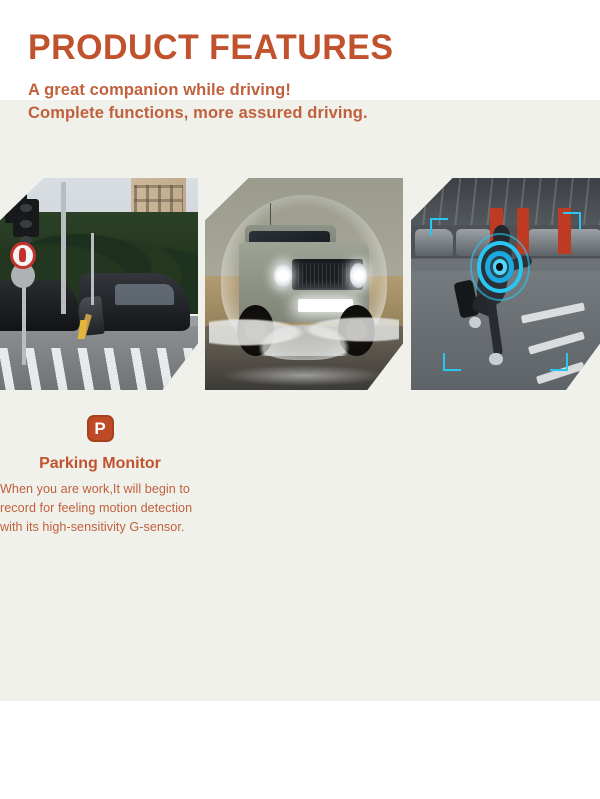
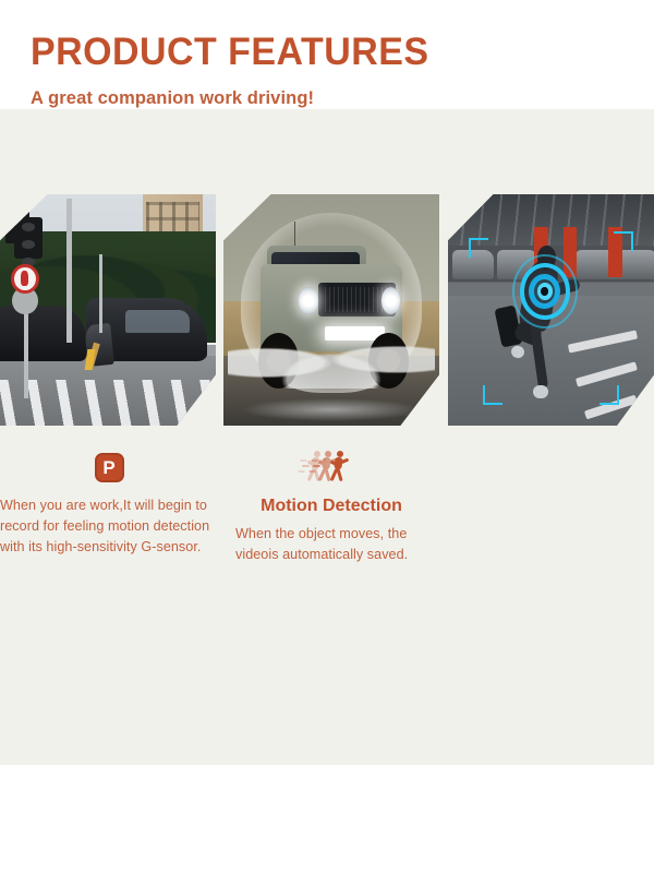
  PRODUCT FEATURES
- A great companion while driving!
+ A great companion work driving!
- Complete functions, more assured driving.
  P
- Parking Monitor
  When you are work,It will begin to record for feeling motion detection with its high-sensitivity G-sensor.
+ Motion Detection
+ When the object moves, the videois automatically saved.
